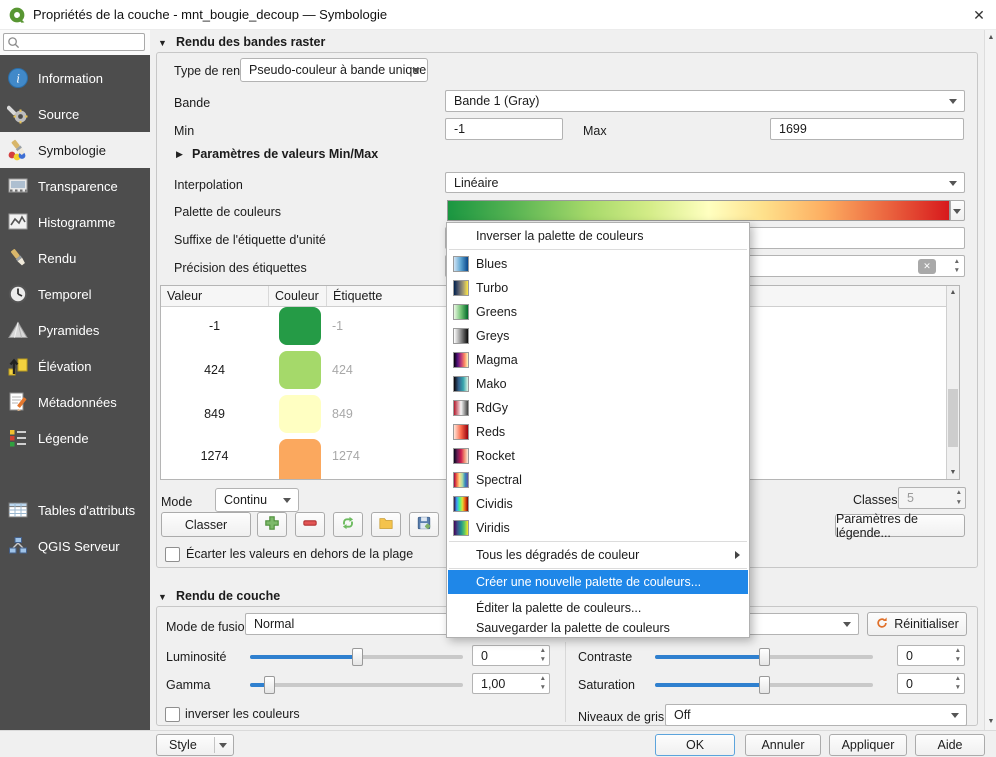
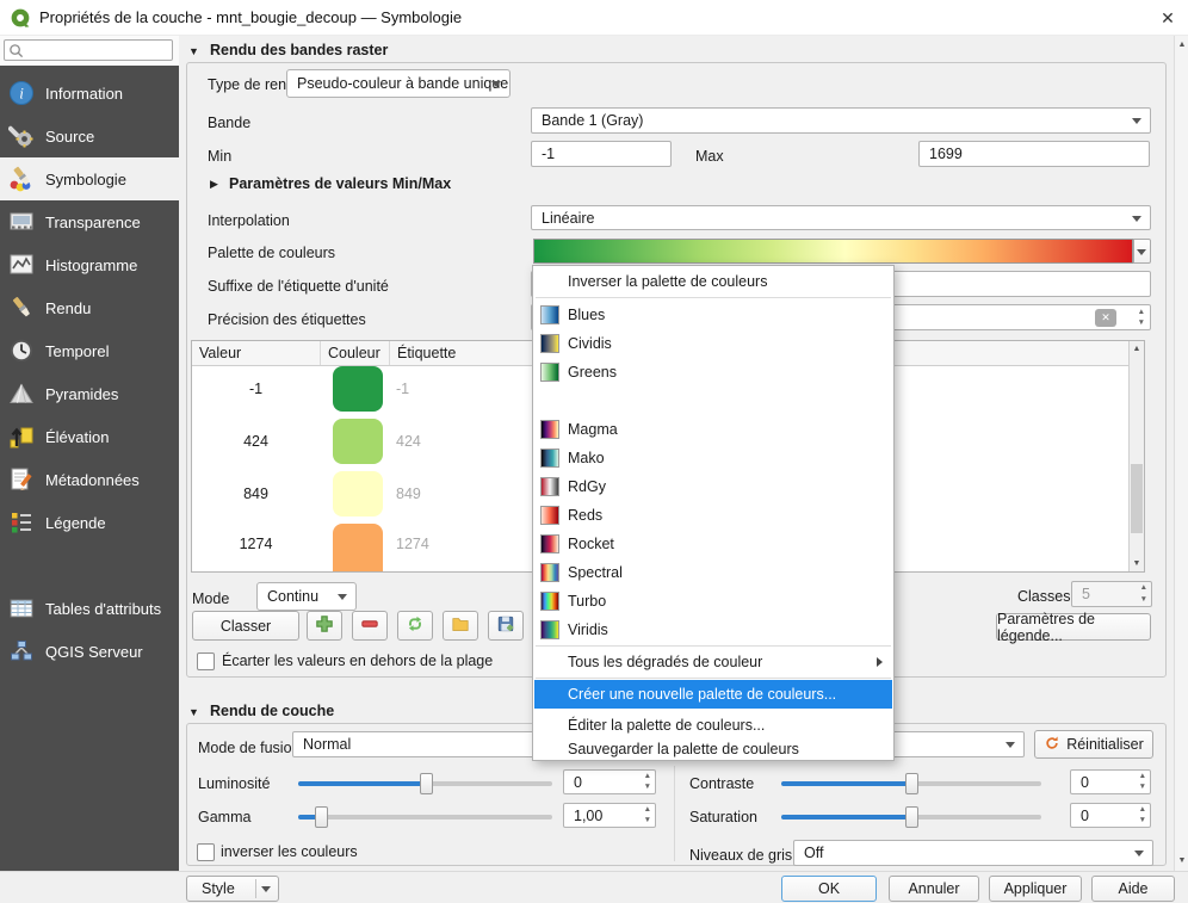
  Propriétés de la couche - mnt_bougie_decoup — Symbologie
  ✕
  i
  Information
  Source
  Symbologie
  Transparence
  Histogramme
  Rendu
  Temporel
  Pyramides
  Élévation
  Métadonnées
  Légende
  Tables d'attributs
  QGIS Serveur
  ▼
  Rendu des bandes raster
  Type de ren
  Pseudo-couleur à bande unique
  Bande
  Bande 1 (Gray)
  Min
  -1
  Max
  1699
  ▶
  Paramètres de valeurs Min/Max
  Interpolation
  Linéaire
  Palette de couleurs
  Suffixe de l'étiquette d'unité
  Précision des étiquettes
  ✕
  Valeur
  Couleur
  Étiquette
  -1
  -1
  424
  424
  849
  849
  1274
  1274
  Mode
  Continu
  Classes
  5
  Classer
  Écarter les valeurs en dehors de la plage
  Paramètres de légende...
  ▼
  Rendu de couche
  Mode de fusio
  Normal
  Réinitialiser
  Luminosité
  0
  Contraste
  0
  Gamma
  1,00
  Saturation
  0
  inverser les couleurs
  Niveaux de gris
  Off
  Inverser la palette de couleurs
  Blues
- Turbo
+ Cividis
  Greens
- Greys
  Magma
  Mako
  RdGy
  Reds
  Rocket
  Spectral
- Cividis
+ Turbo
  Viridis
  Tous les dégradés de couleur
  Créer une nouvelle palette de couleurs...
  Éditer la palette de couleurs...
  Sauvegarder la palette de couleurs
  Style
  OK
  Annuler
  Appliquer
  Aide
